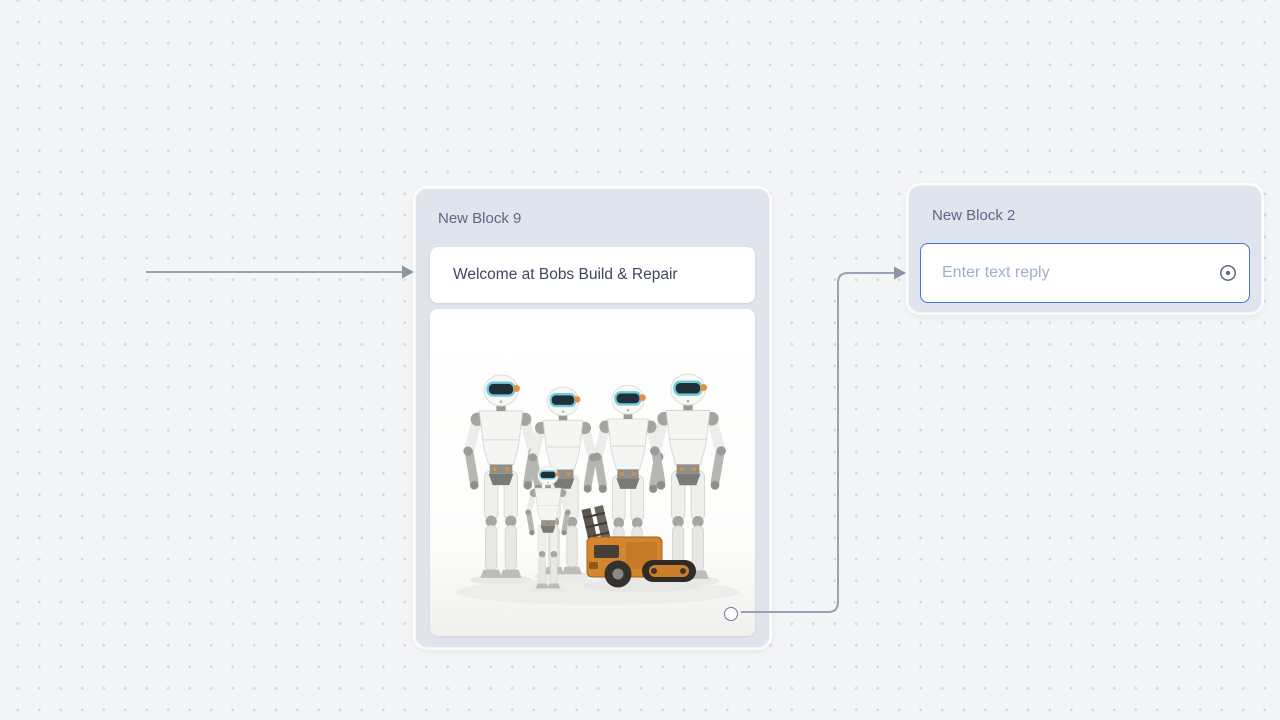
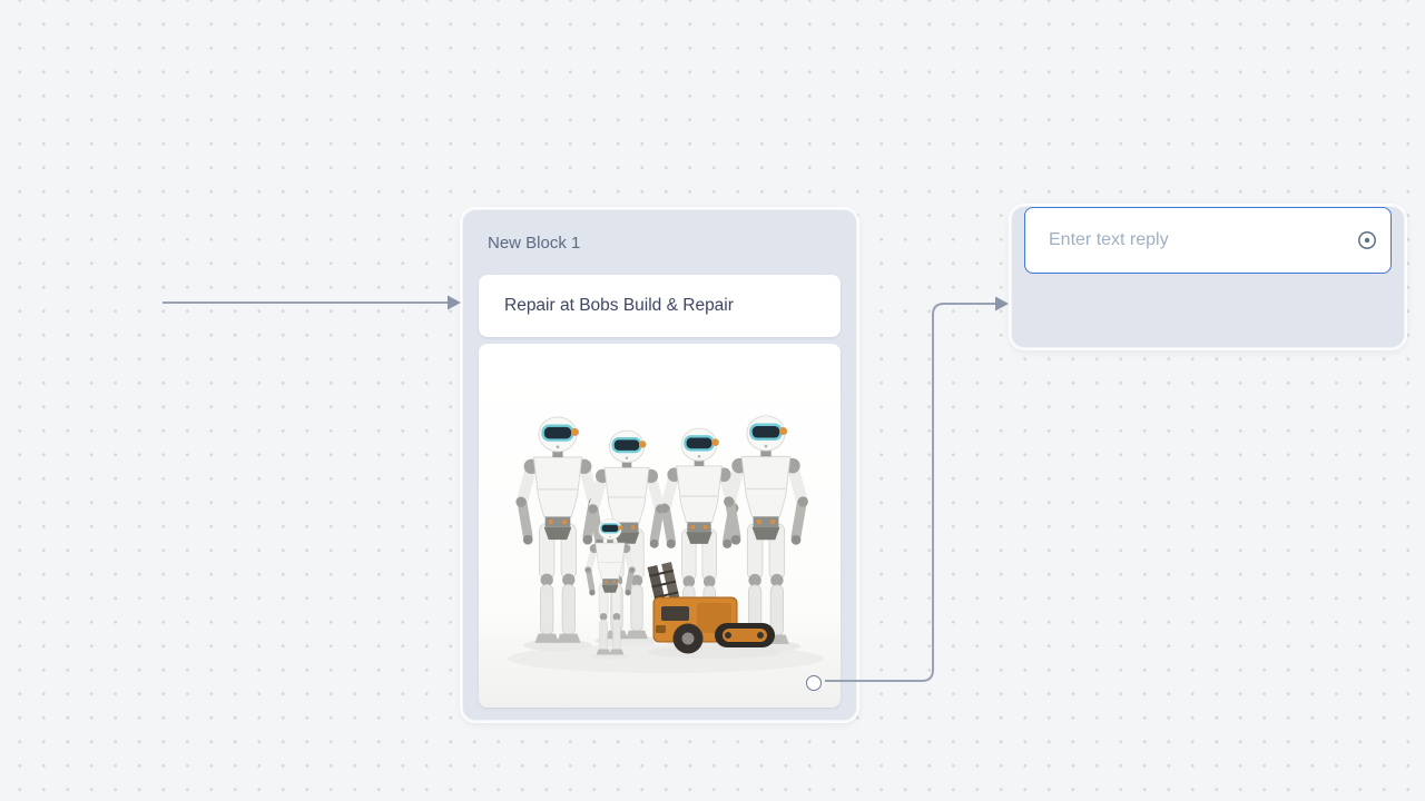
- New Block 9
+ New Block 1
- Welcome at Bobs Build & Repair
+ Repair at Bobs Build & Repair
- New Block 2
  Enter text reply
